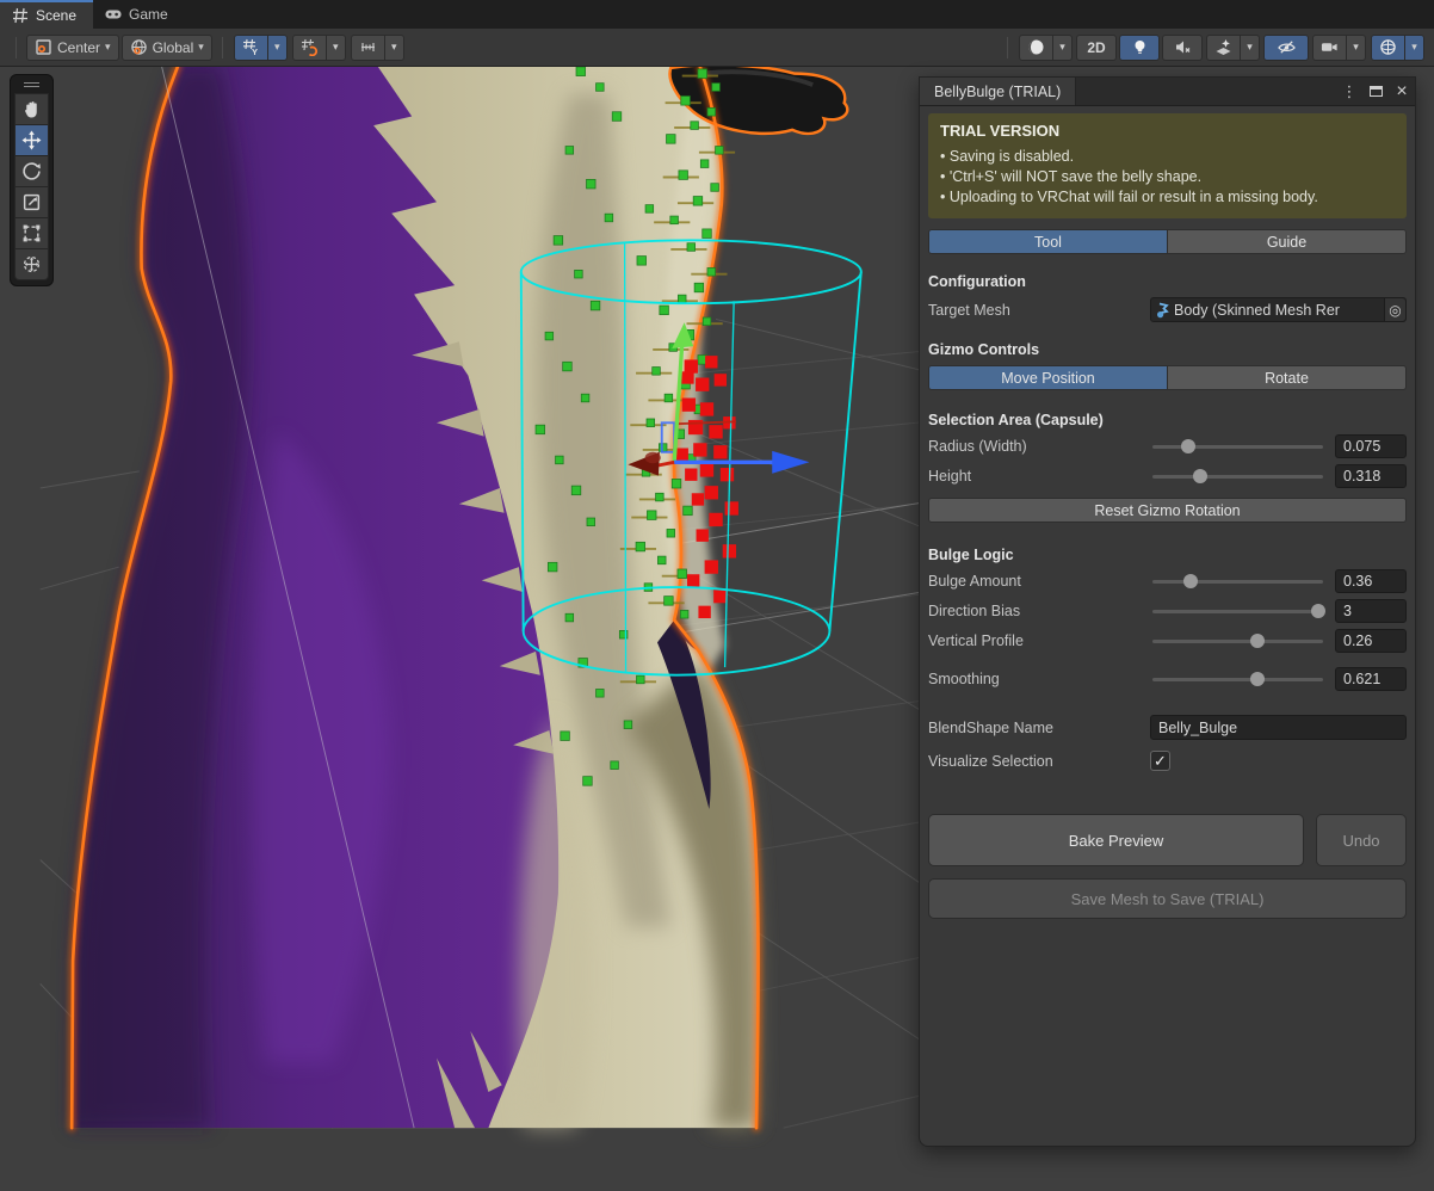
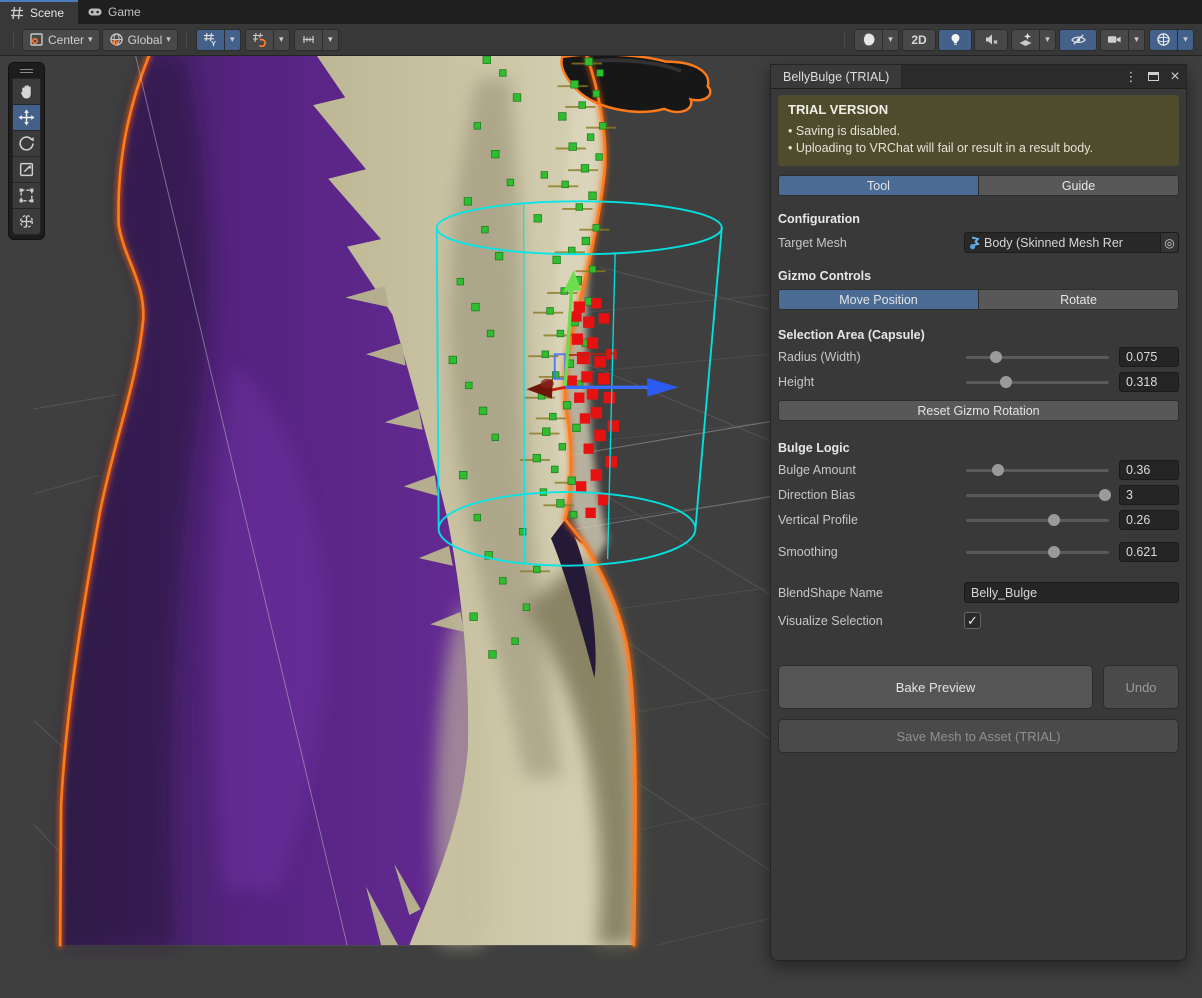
  Scene
  Game
  Center
  ▾
  Global
  ▾
  Y
  ▾
  ▾
  ▾
  ▾
  2D
  ▾
  ▾
  ▾
  BellyBulge (TRIAL)
  ⋮
  ×
  TRIAL VERSION
  Saving is disabled.
- 'Ctrl+S' will NOT save the belly shape.
- Uploading to VRChat will fail or result in a missing body.
+ Uploading to VRChat will fail or result in a result body.
  Tool
  Guide
  Configuration
  Target Mesh
  Body (Skinned Mesh Rer
  ◎
  Gizmo Controls
  Move Position
  Rotate
  Selection Area (Capsule)
  Radius (Width)
  0.075
  Height
  0.318
  Reset Gizmo Rotation
  Bulge Logic
  Bulge Amount
  0.36
  Direction Bias
  3
  Vertical Profile
  0.26
  Smoothing
  0.621
  BlendShape Name
  Belly_Bulge
  Visualize Selection
  ✓
  Bake Preview
  Undo
- Save Mesh to Save (TRIAL)
+ Save Mesh to Asset (TRIAL)
